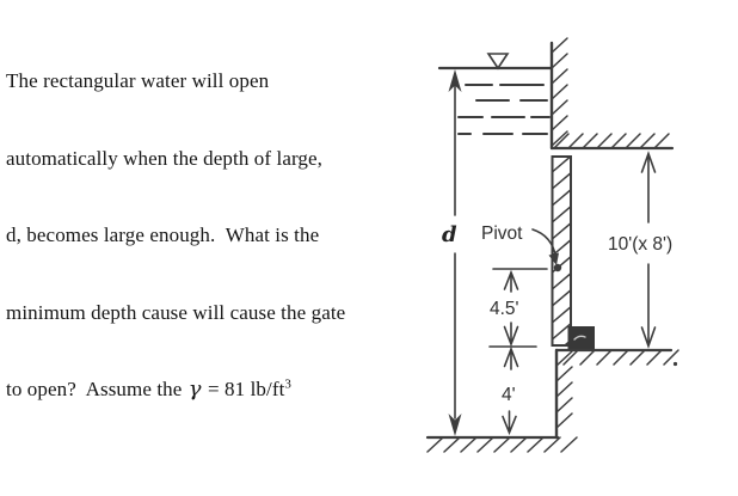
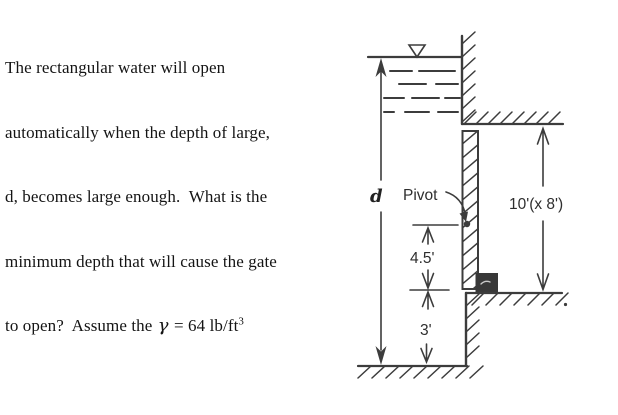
  The rectangular water will open
  automatically when the depth of large,
  d, becomes large enough. What is the
- minimum depth cause will cause the gate
+ minimum depth that will cause the gate
- to open? Assume the γ = 81 lb/ft3
+ to open? Assume the γ = 64 lb/ft3
  Pivot
  d
  4.5'
- 4'
+ 3'
  10'(x 8')
